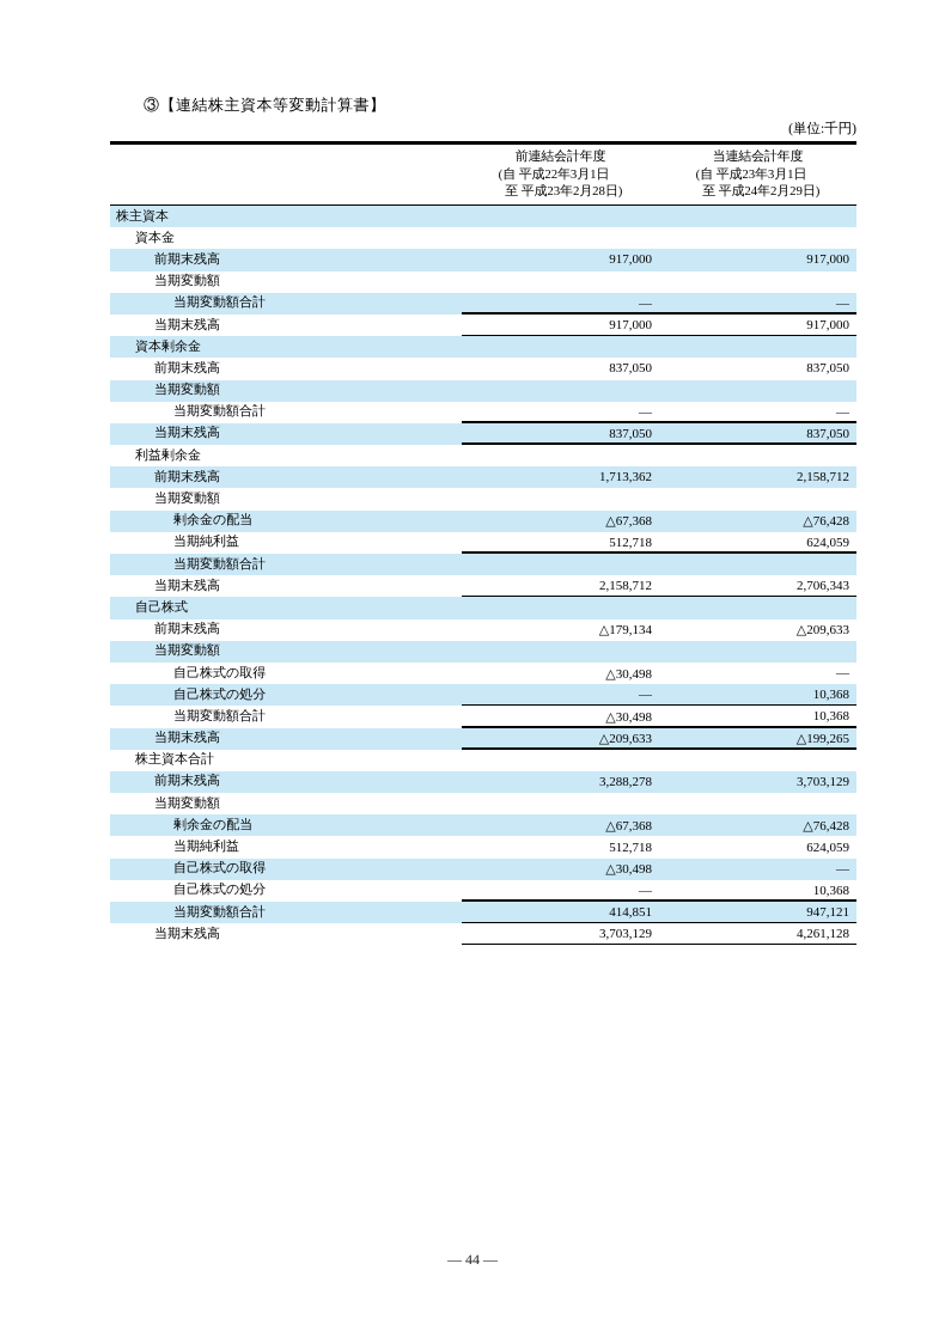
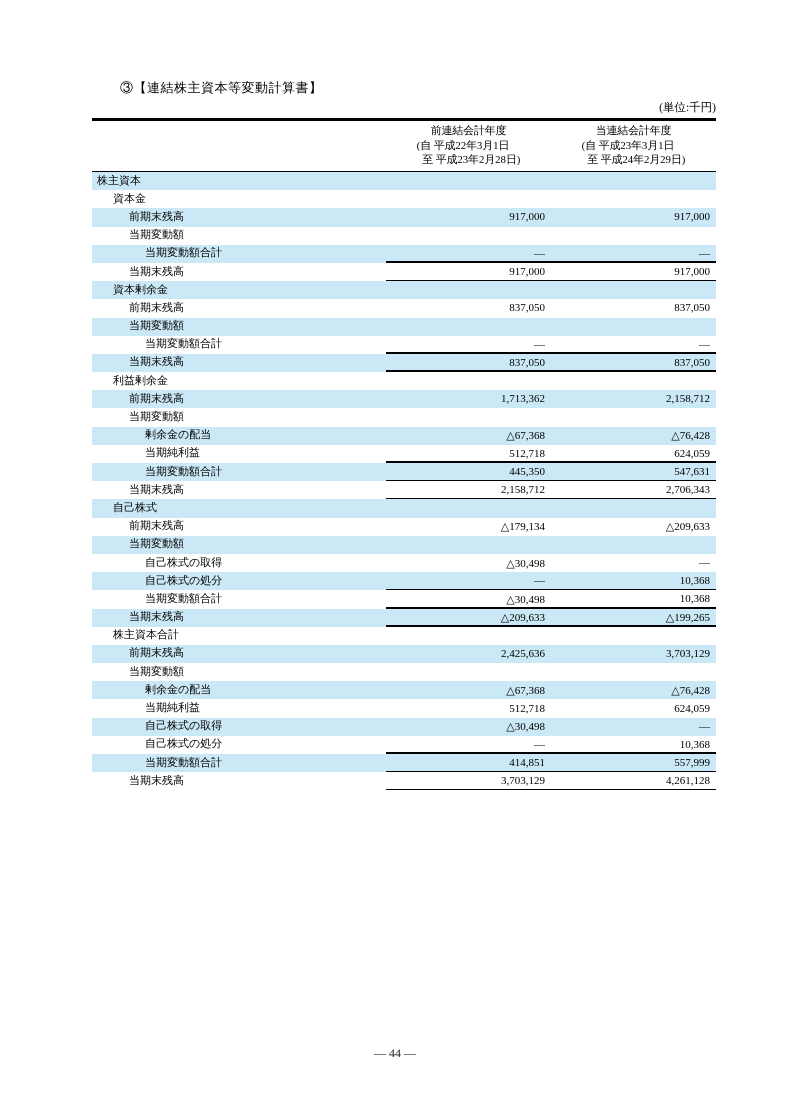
  ③【連結株主資本等変動計算書】
  (単位:千円)
  前連結会計年度
  (自 平成22年3月1日
  至 平成23年2月28日)
  当連結会計年度
  (自 平成23年3月1日
  至 平成24年2月29日)
  株主資本
  資本金
  前期末残高
  917,000
  917,000
  当期変動額
  当期変動額合計
  ―
  ―
  当期末残高
  917,000
  917,000
  資本剰余金
  前期末残高
  837,050
  837,050
  当期変動額
  当期変動額合計
  ―
  ―
  当期末残高
  837,050
  837,050
  利益剰余金
  前期末残高
  1,713,362
  2,158,712
  当期変動額
  剰余金の配当
  △67,368
  △76,428
  当期純利益
  512,718
  624,059
  当期変動額合計
+ 445,350
+ 547,631
  当期末残高
  2,158,712
  2,706,343
  自己株式
  前期末残高
  △179,134
  △209,633
  当期変動額
  自己株式の取得
  △30,498
  ―
  自己株式の処分
  ―
  10,368
  当期変動額合計
  △30,498
  10,368
  当期末残高
  △209,633
  △199,265
  株主資本合計
  前期末残高
- 3,288,278
+ 2,425,636
  3,703,129
  当期変動額
  剰余金の配当
  △67,368
  △76,428
  当期純利益
  512,718
  624,059
  自己株式の取得
  △30,498
  ―
  自己株式の処分
  ―
  10,368
  当期変動額合計
  414,851
- 947,121
+ 557,999
  当期末残高
  3,703,129
  4,261,128
  ― 44 ―
